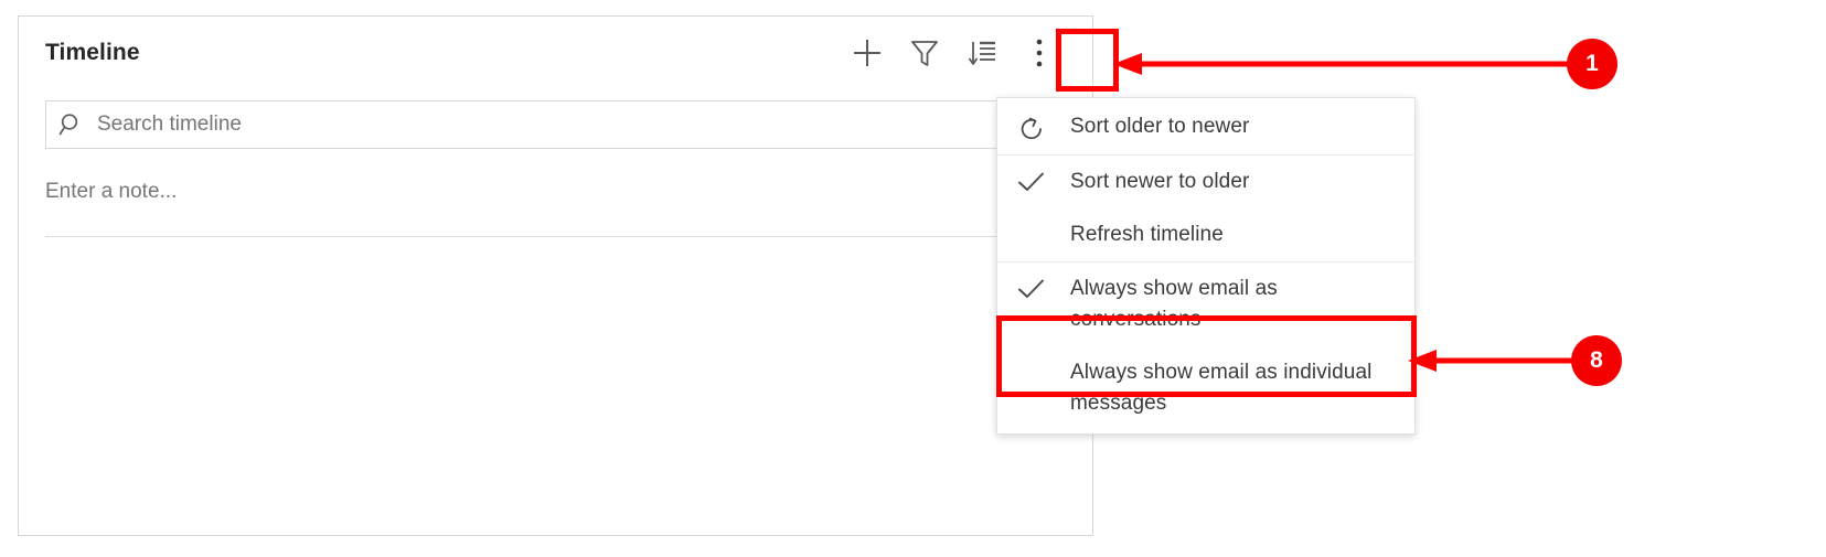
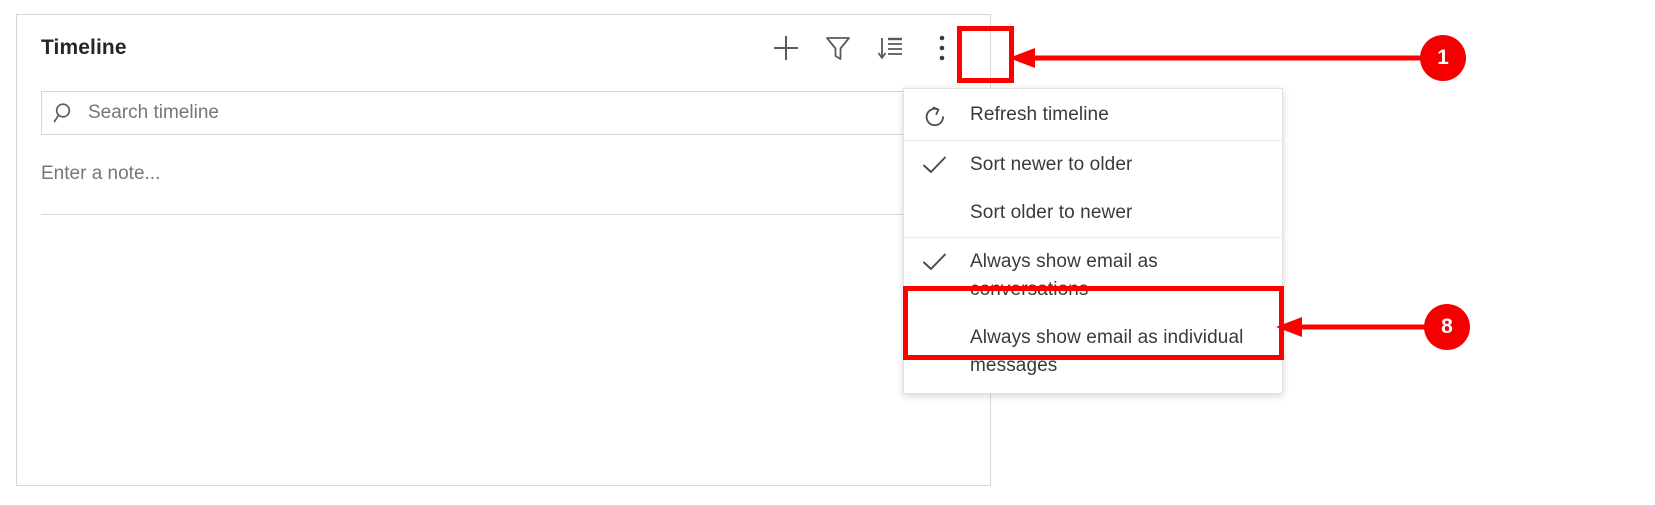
  Timeline
  Search timeline
  Enter a note...
- Sort older to newer
+ Refresh timeline
  Sort newer to older
- Refresh timeline
+ Sort older to newer
  Always show email as conversations
  Always show email as individual messages
  1
  8
